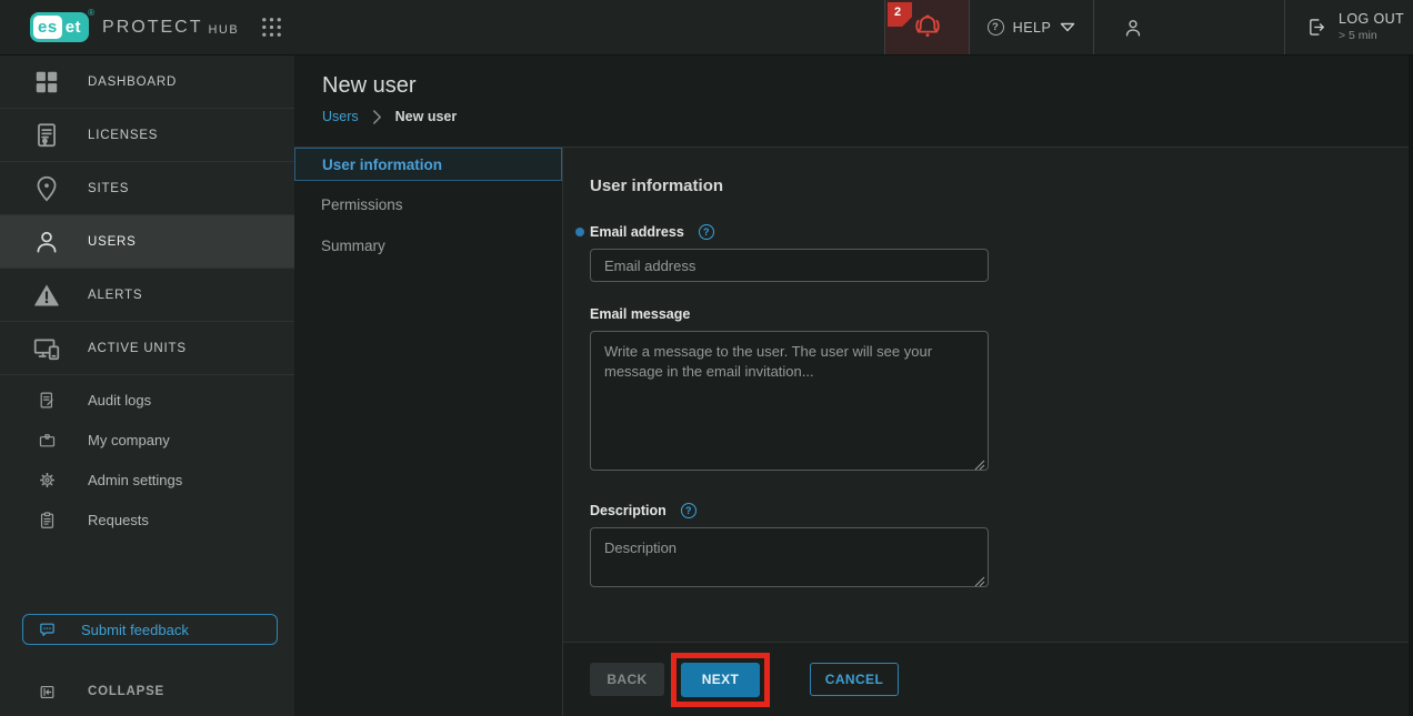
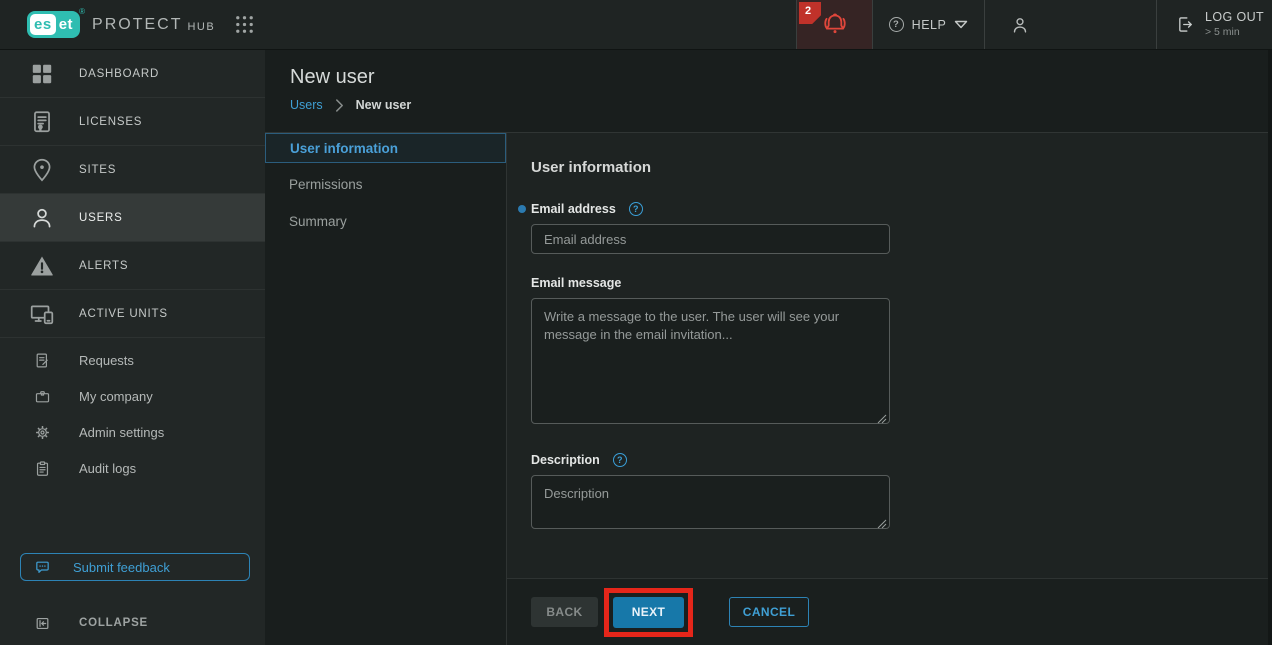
  es
  et
  ®
  PROTECT
  HUB
  2
  ?
  HELP
  LOG OUT
  > 5 min
  DASHBOARD
  LICENSES
  SITES
  USERS
  ALERTS
  ACTIVE UNITS
- Audit logs
+ Requests
  My company
  Admin settings
- Requests
+ Audit logs
  Submit feedback
  COLLAPSE
  New user
  Users
  New user
  User information
  Permissions
  Summary
  User information
  Email address
  ?
  Email address
  Email message
  Description
  ?
  Description
  BACK
  NEXT
  CANCEL
